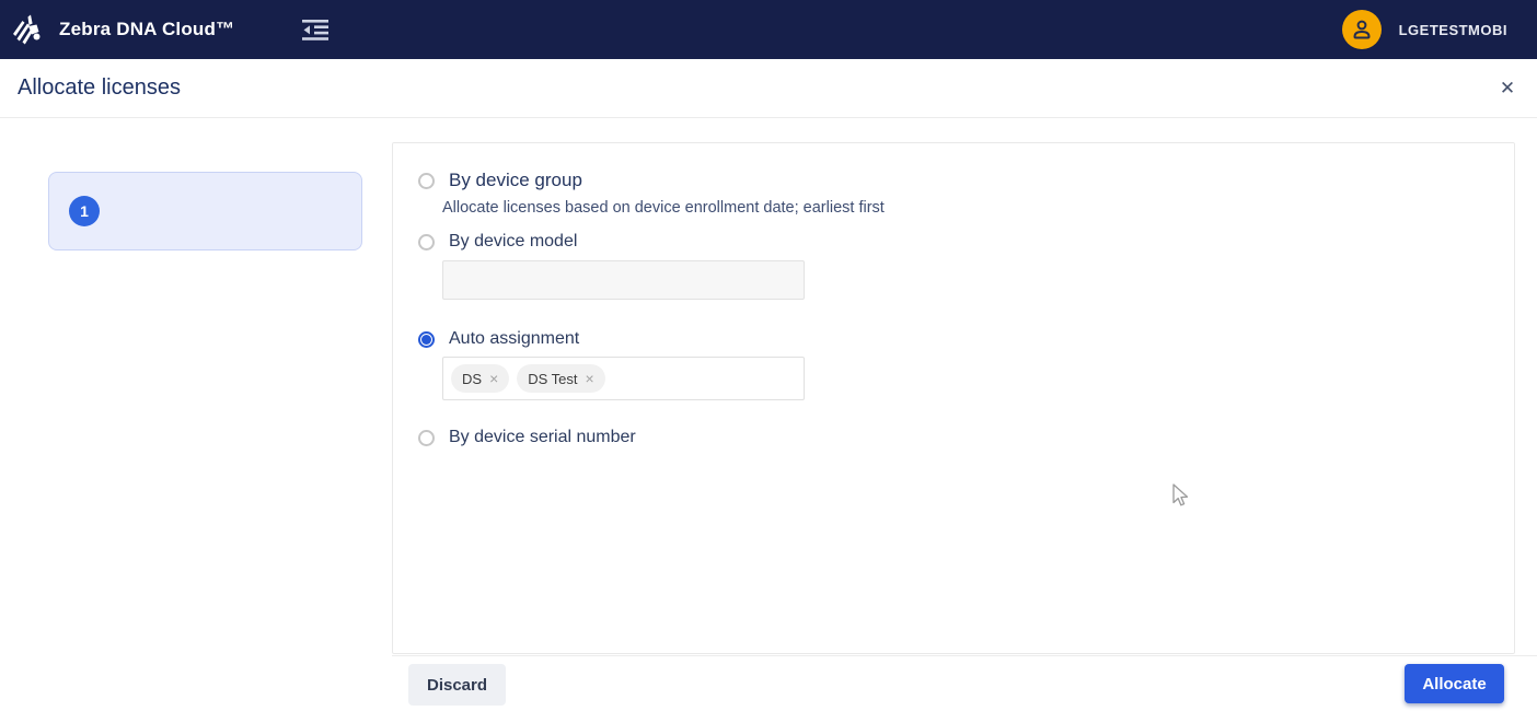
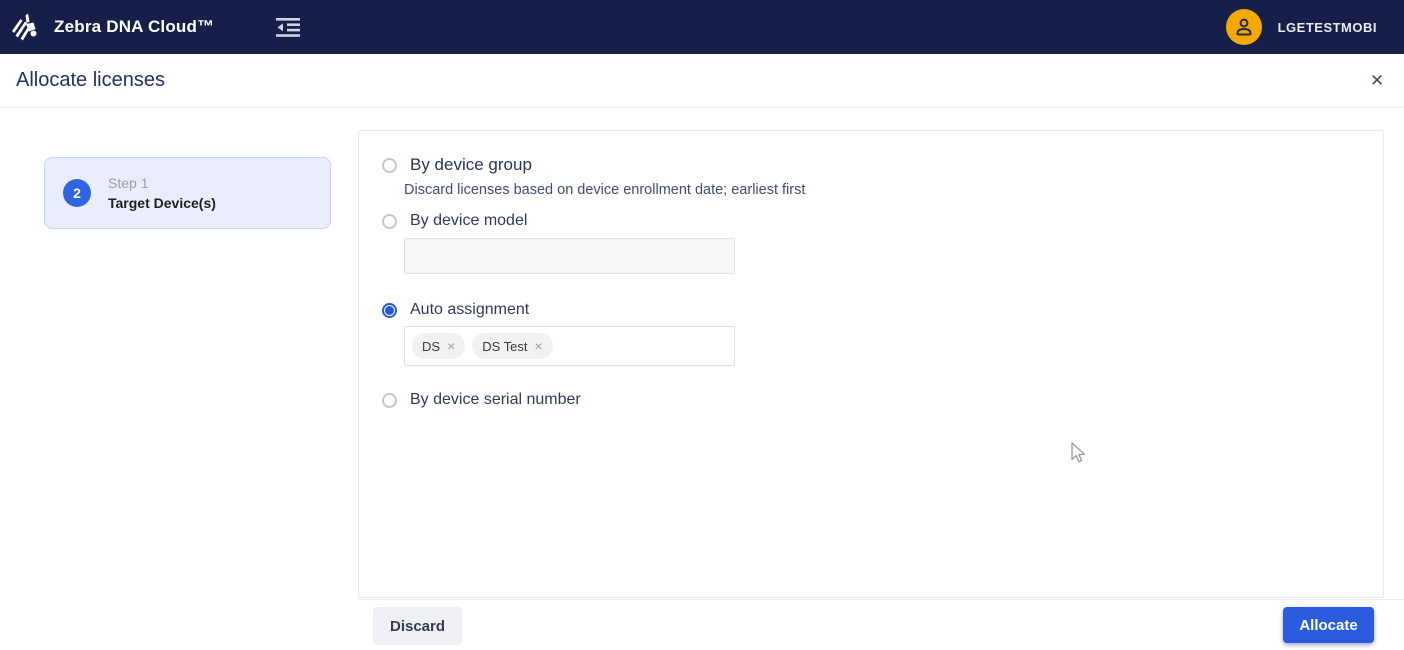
  Zebra DNA Cloud™
  LGETESTMOBI
  Allocate licenses
  ✕
- 1
+ 2
+ Step 1
+ Target Device(s)
  By device group
- Allocate licenses based on device enrollment date; earliest first
+ Discard licenses based on device enrollment date; earliest first
  By device model
  Auto assignment
  DS
  ×
  DS Test
  ×
  By device serial number
  Discard
  Allocate
